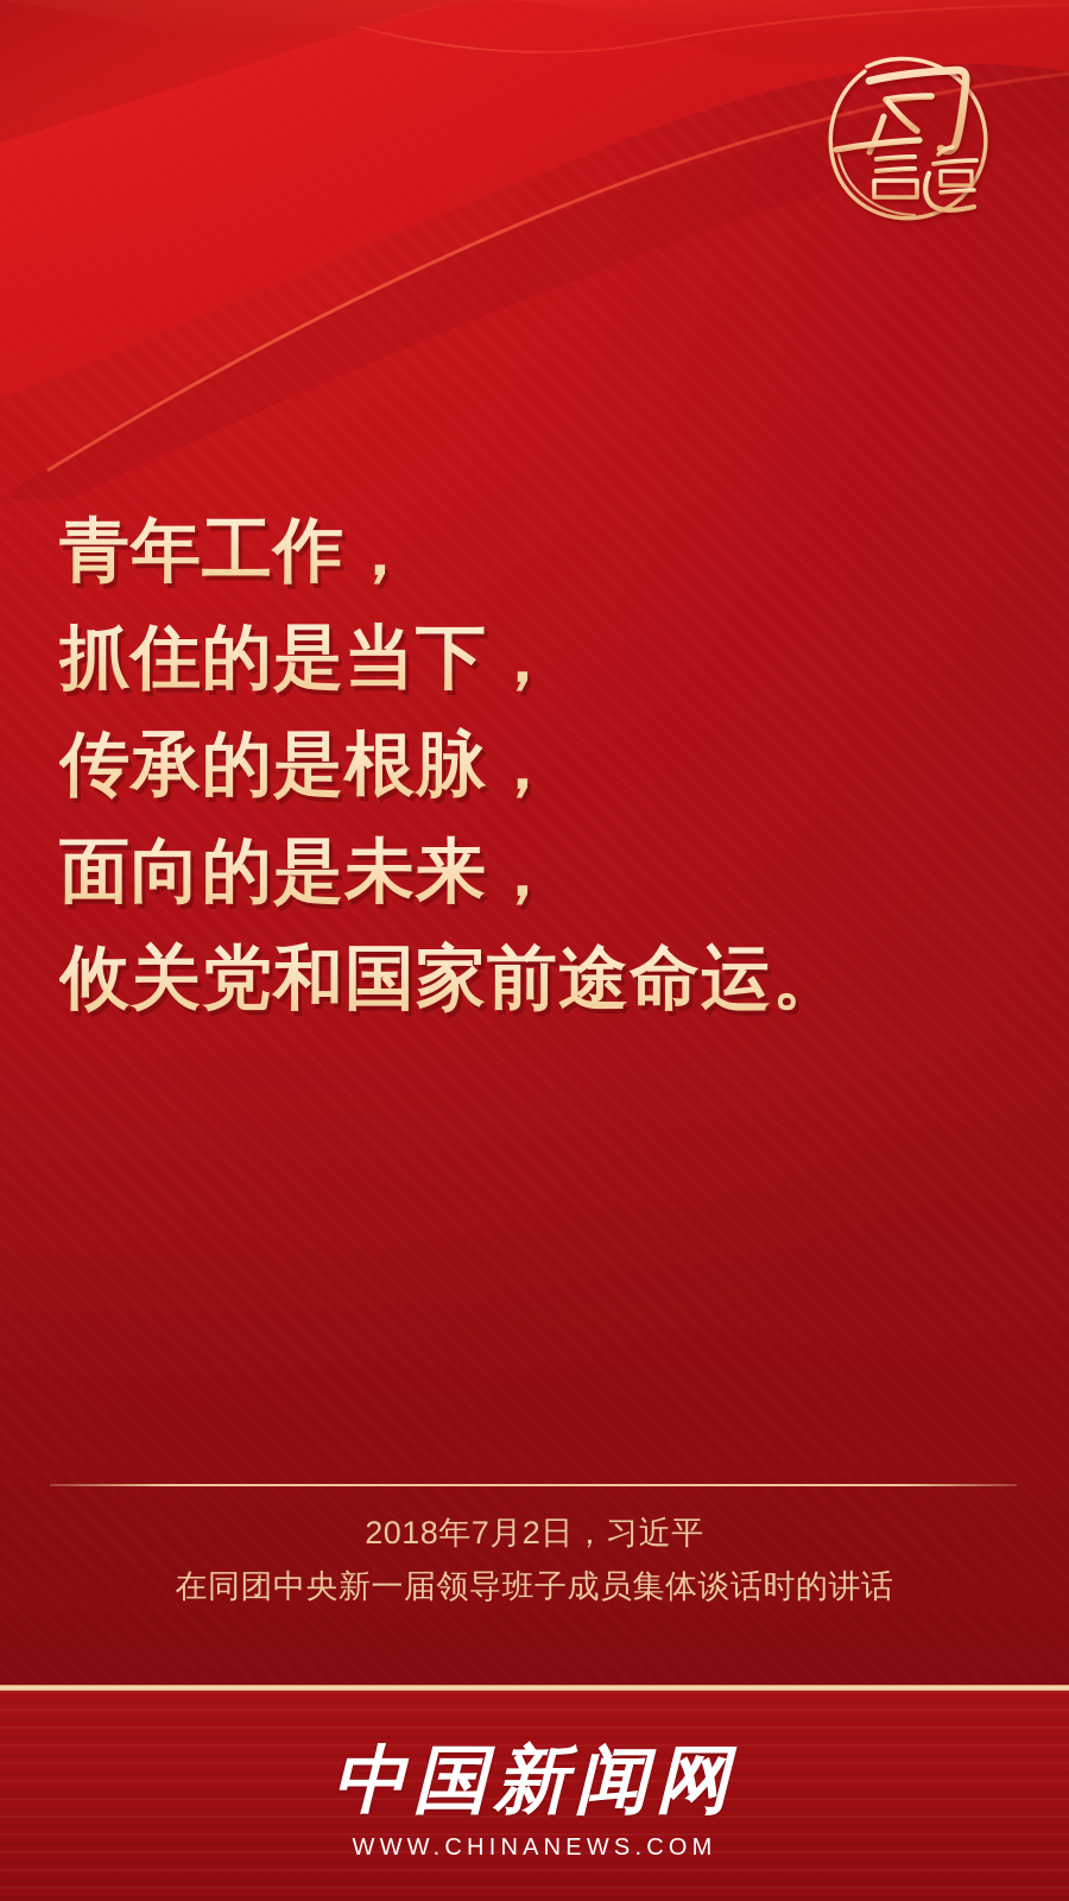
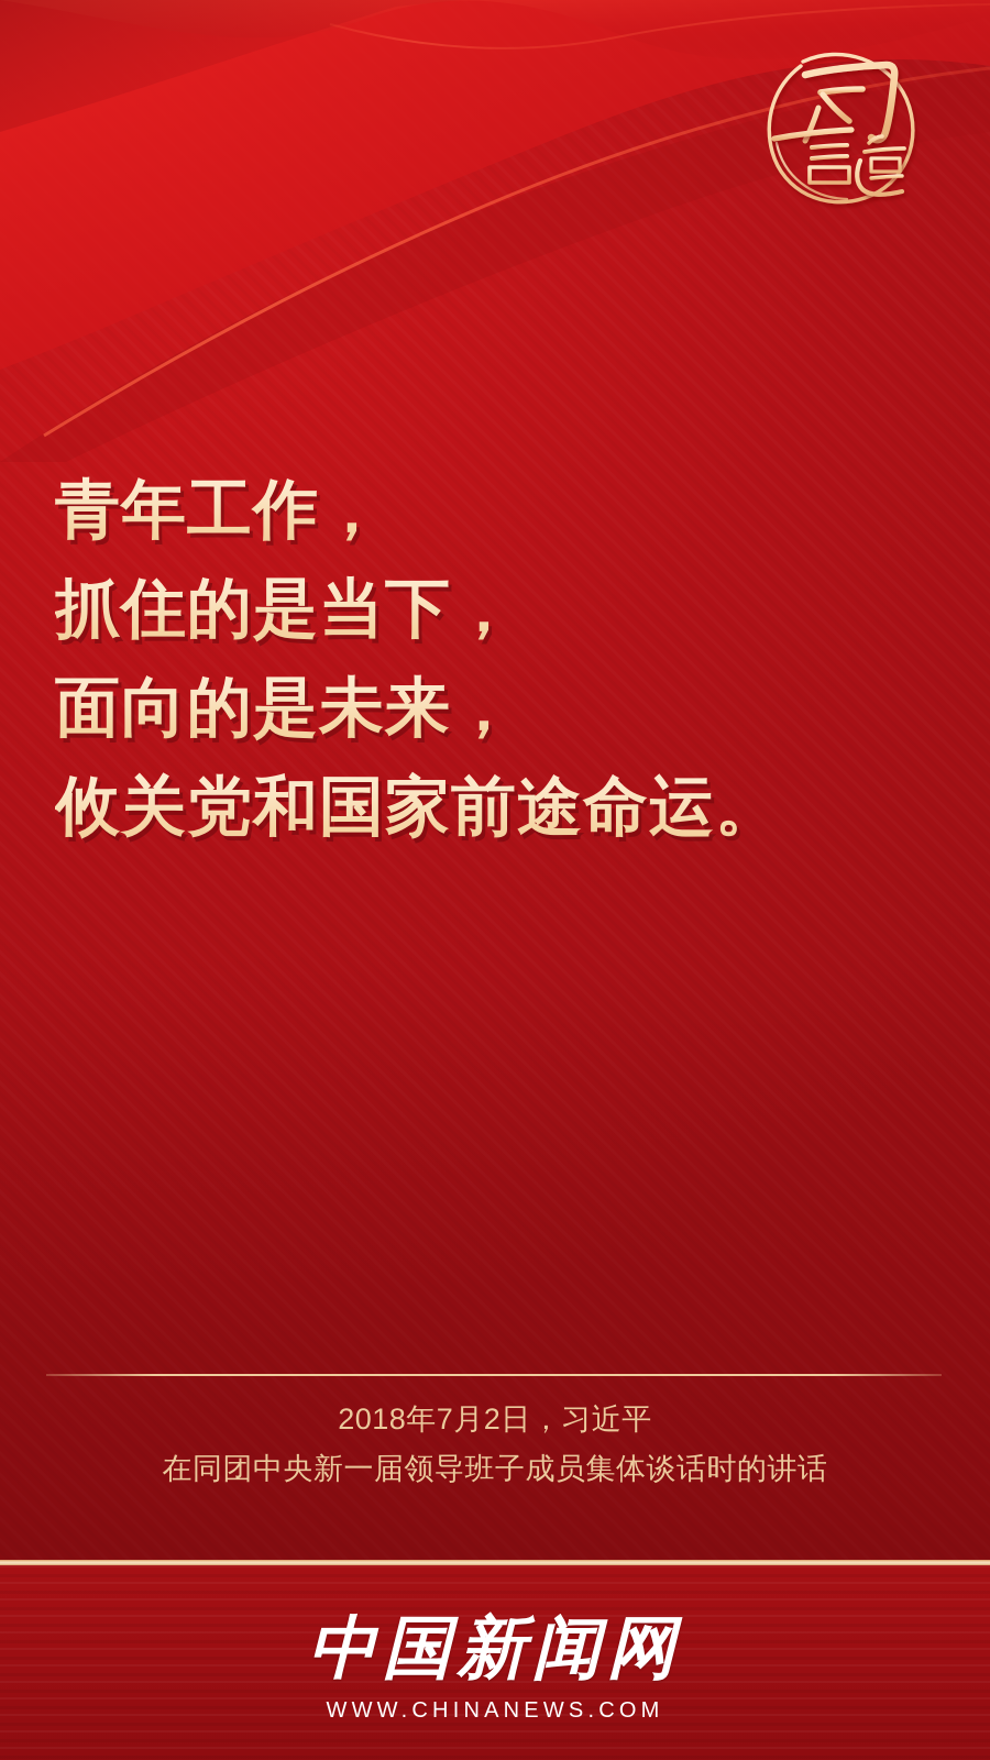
  青年工作，
  抓住的是当下，
- 传承的是根脉，
  面向的是未来，
  攸关党和国家前途命运。
  2018年7月2日，习近平
  在同团中央新一届领导班子成员集体谈话时的讲话
  中国新闻网
  WWW.CHINANEWS.COM
